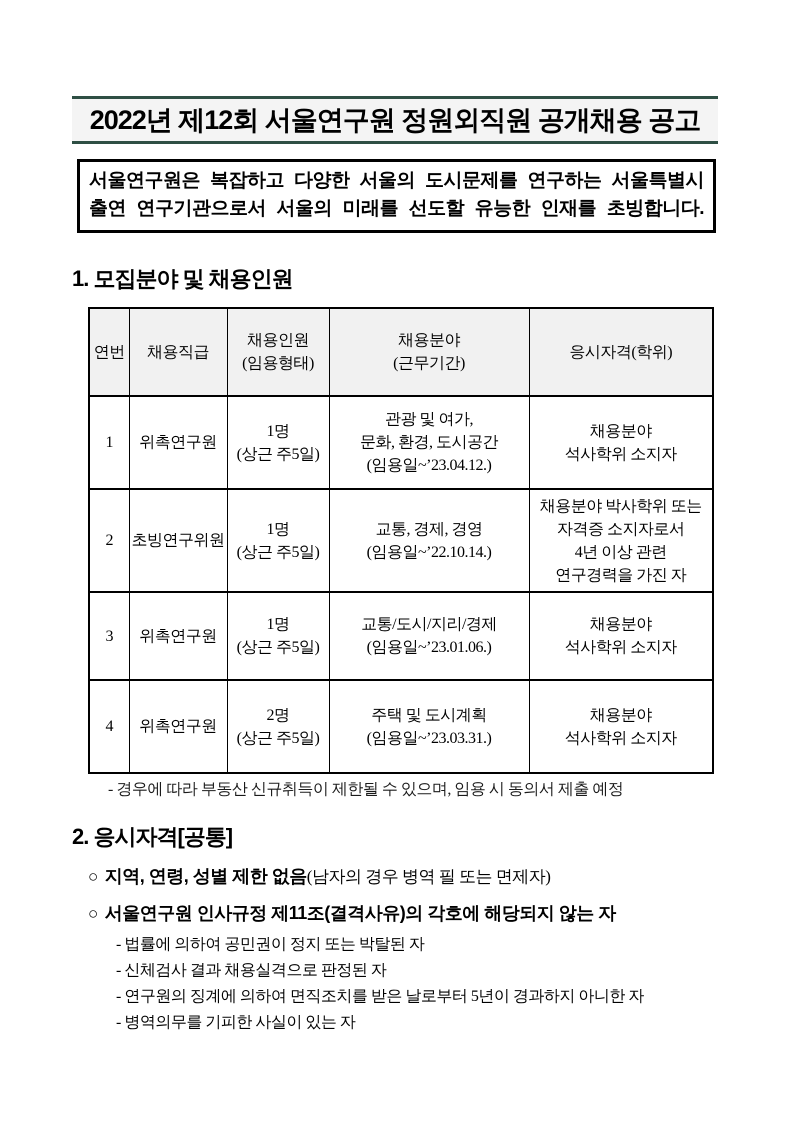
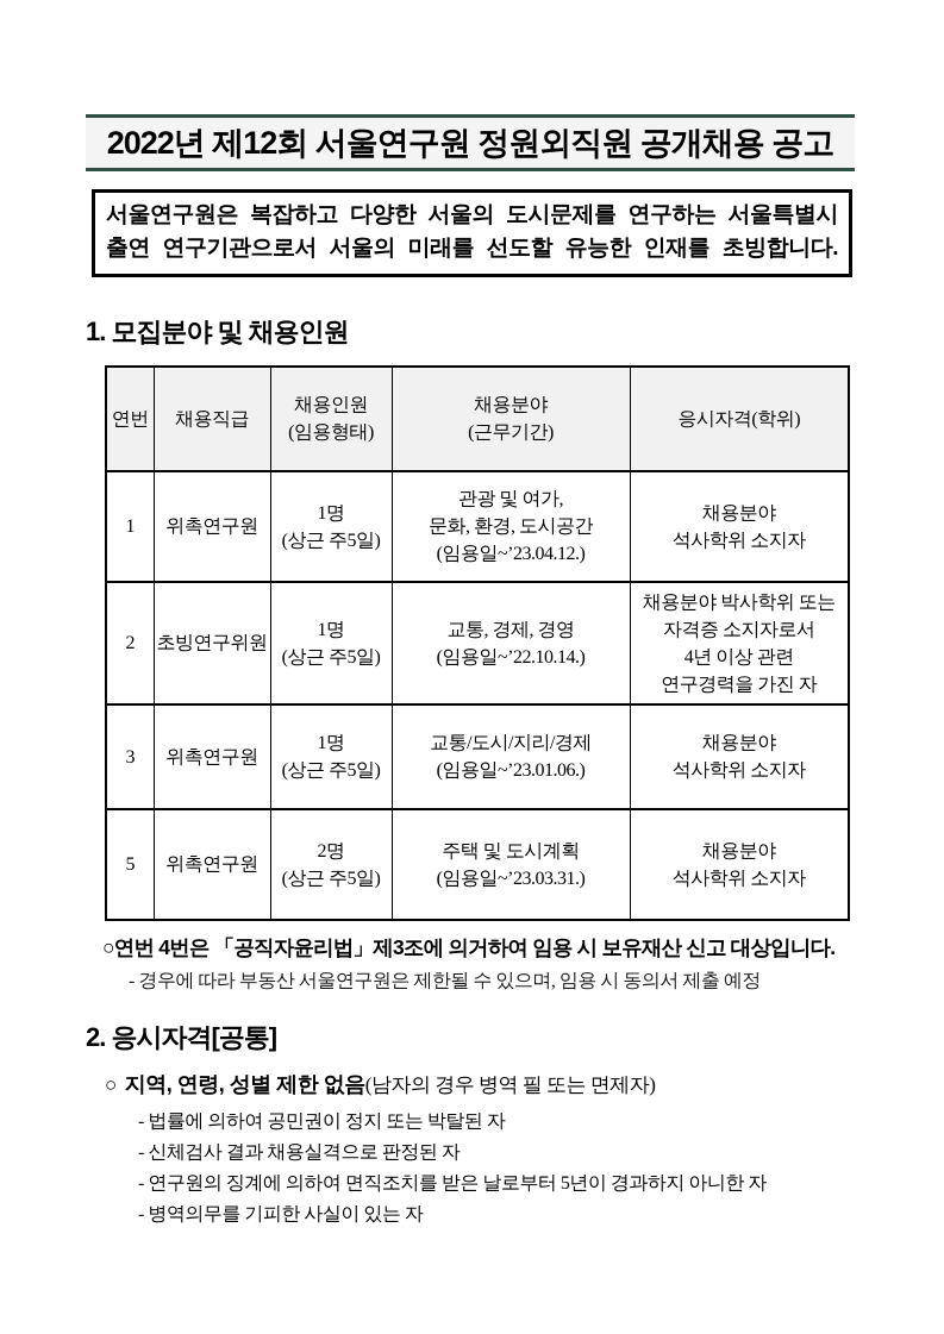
  2022년 제12회 서울연구원 정원외직원 공개채용 공고
  서울연구원은 복잡하고 다양한 서울의 도시문제를 연구하는 서울특별시
  출연 연구기관으로서 서울의 미래를 선도할 유능한 인재를 초빙합니다.
  1. 모집분야 및 채용인원
  연번	채용직급	채용인원 (임용형태)	채용분야 (근무기간)	응시자격(학위)
  1	위촉연구원	1명 (상근 주5일)	관광 및 여가, 문화, 환경, 도시공간 (임용일~’23.04.12.)	채용분야 석사학위 소지자
  2	초빙연구위원	1명 (상근 주5일)	교통, 경제, 경영 (임용일~’22.10.14.)	채용분야 박사학위 또는 자격증 소지자로서 4년 이상 관련 연구경력을 가진 자
  3	위촉연구원	1명 (상근 주5일)	교통/도시/지리/경제 (임용일~’23.01.06.)	채용분야 석사학위 소지자
- 4	위촉연구원	2명 (상근 주5일)	주택 및 도시계획 (임용일~’23.03.31.)	채용분야 석사학위 소지자
+ 5	위촉연구원	2명 (상근 주5일)	주택 및 도시계획 (임용일~’23.03.31.)	채용분야 석사학위 소지자
+ ○연번 4번은 「공직자윤리법」제3조에 의거하여 임용 시 보유재산 신고 대상입니다.
- - 경우에 따라 부동산 신규취득이 제한될 수 있으며, 임용 시 동의서 제출 예정
+ - 경우에 따라 부동산 서울연구원은 제한될 수 있으며, 임용 시 동의서 제출 예정
  2. 응시자격[공통]
  ○ 지역, 연령, 성별 제한 없음(남자의 경우 병역 필 또는 면제자)
- ○ 서울연구원 인사규정 제11조(결격사유)의 각호에 해당되지 않는 자
  - 법률에 의하여 공민권이 정지 또는 박탈된 자
  - 신체검사 결과 채용실격으로 판정된 자
  - 연구원의 징계에 의하여 면직조치를 받은 날로부터 5년이 경과하지 아니한 자
  - 병역의무를 기피한 사실이 있는 자
